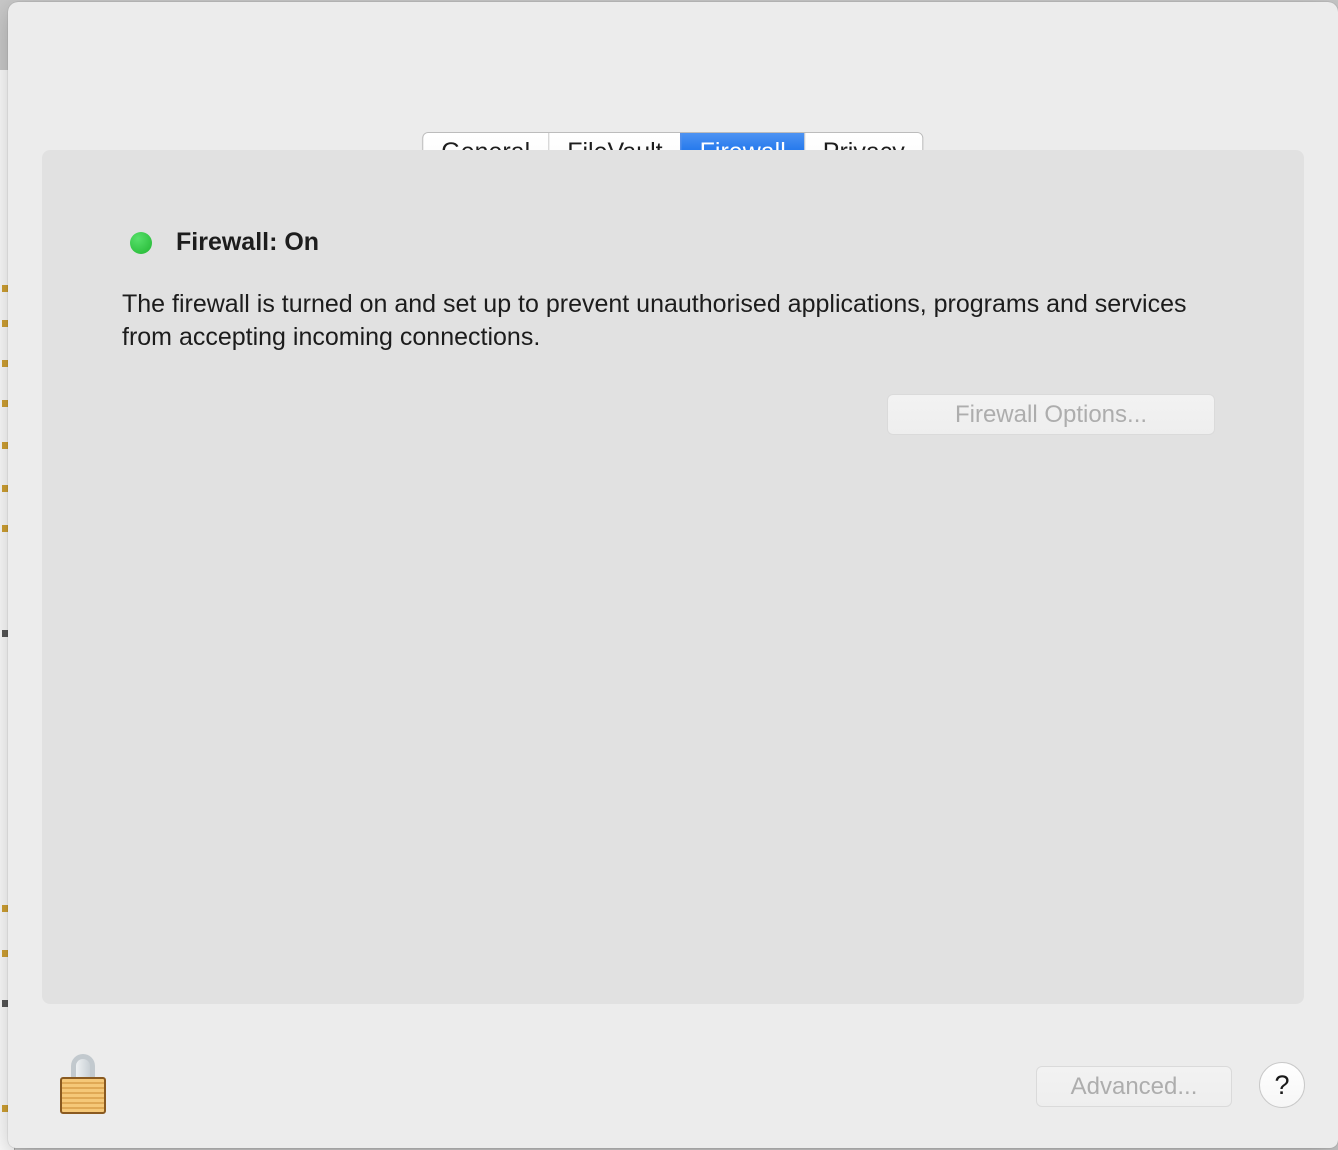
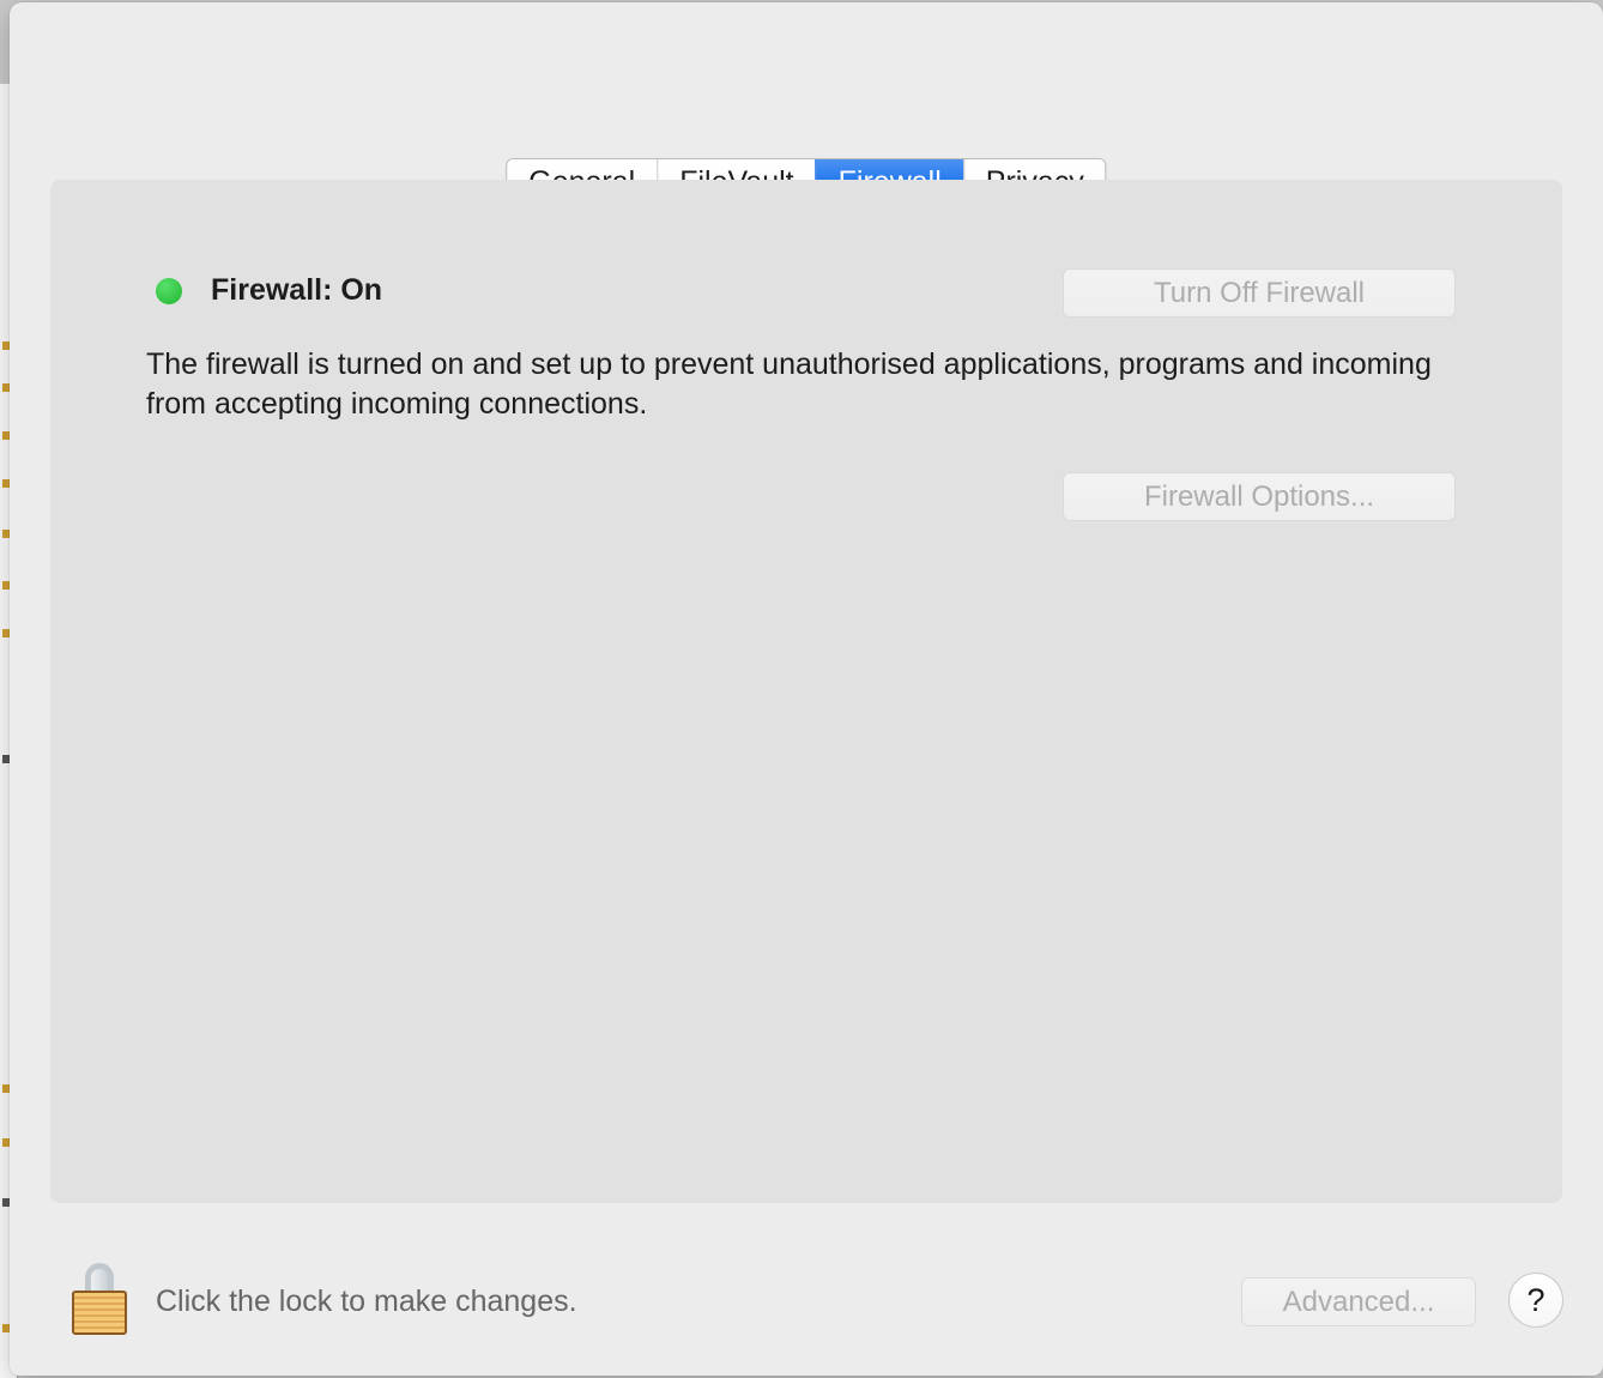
  Firewall: On
- The firewall is turned on and set up to prevent unauthorised applications, programs and services from accepting incoming connections.
+ The firewall is turned on and set up to prevent unauthorised applications, programs and incoming from accepting incoming connections.
+ Turn Off Firewall
  Firewall Options...
+ Click the lock to make changes.
  Advanced...
  ?
